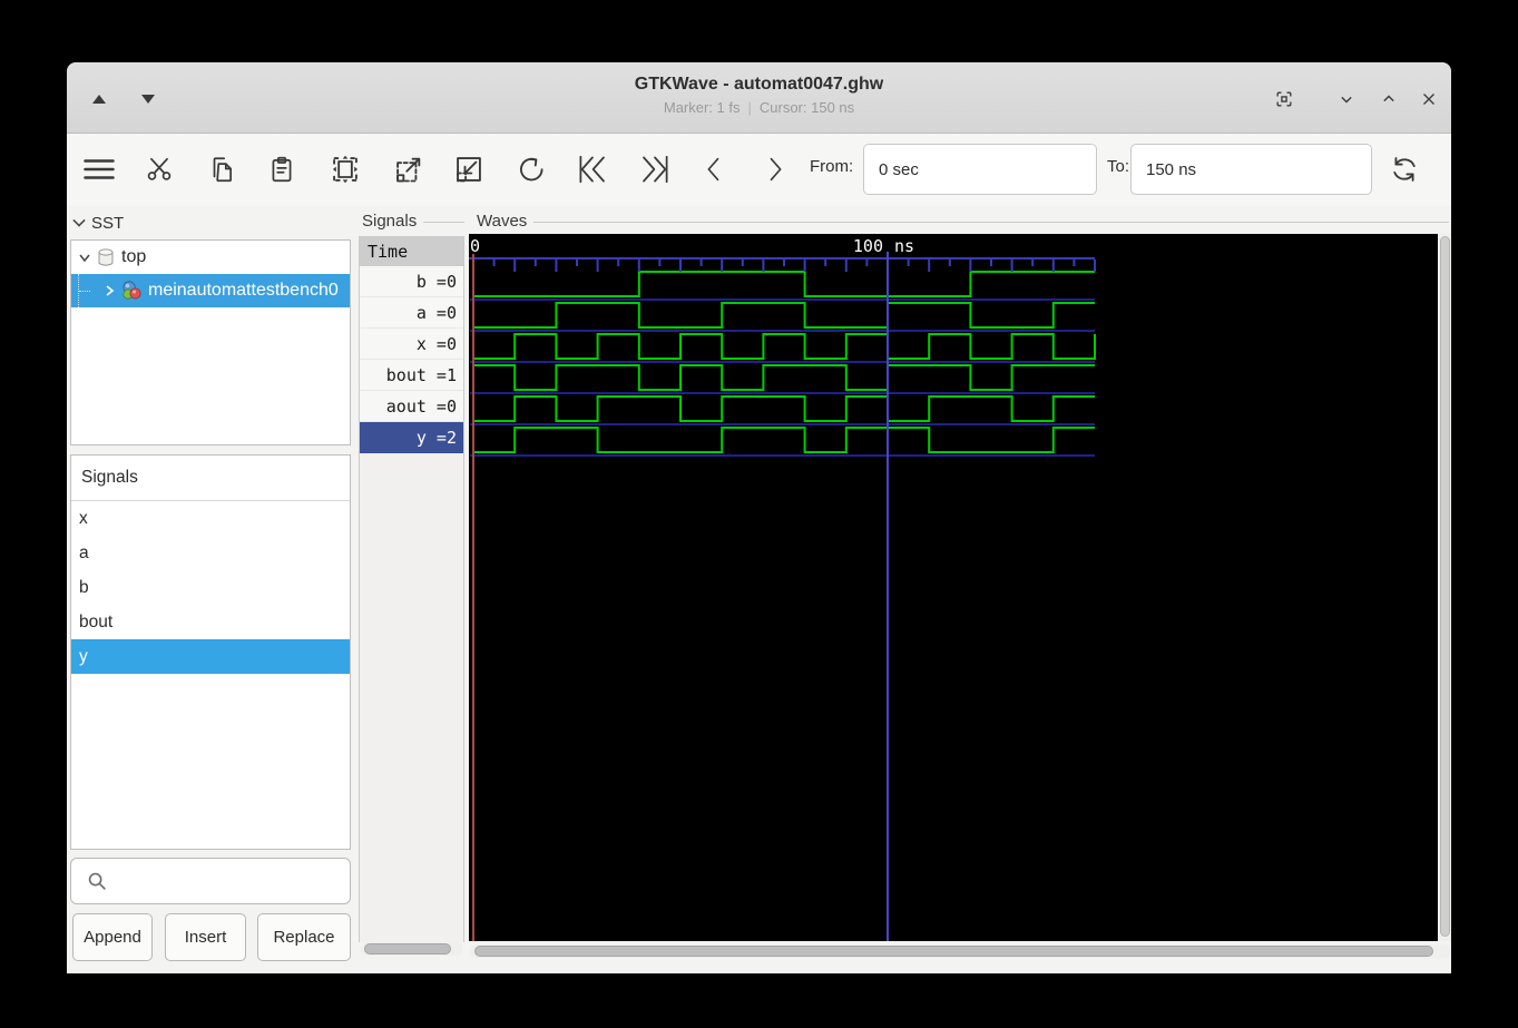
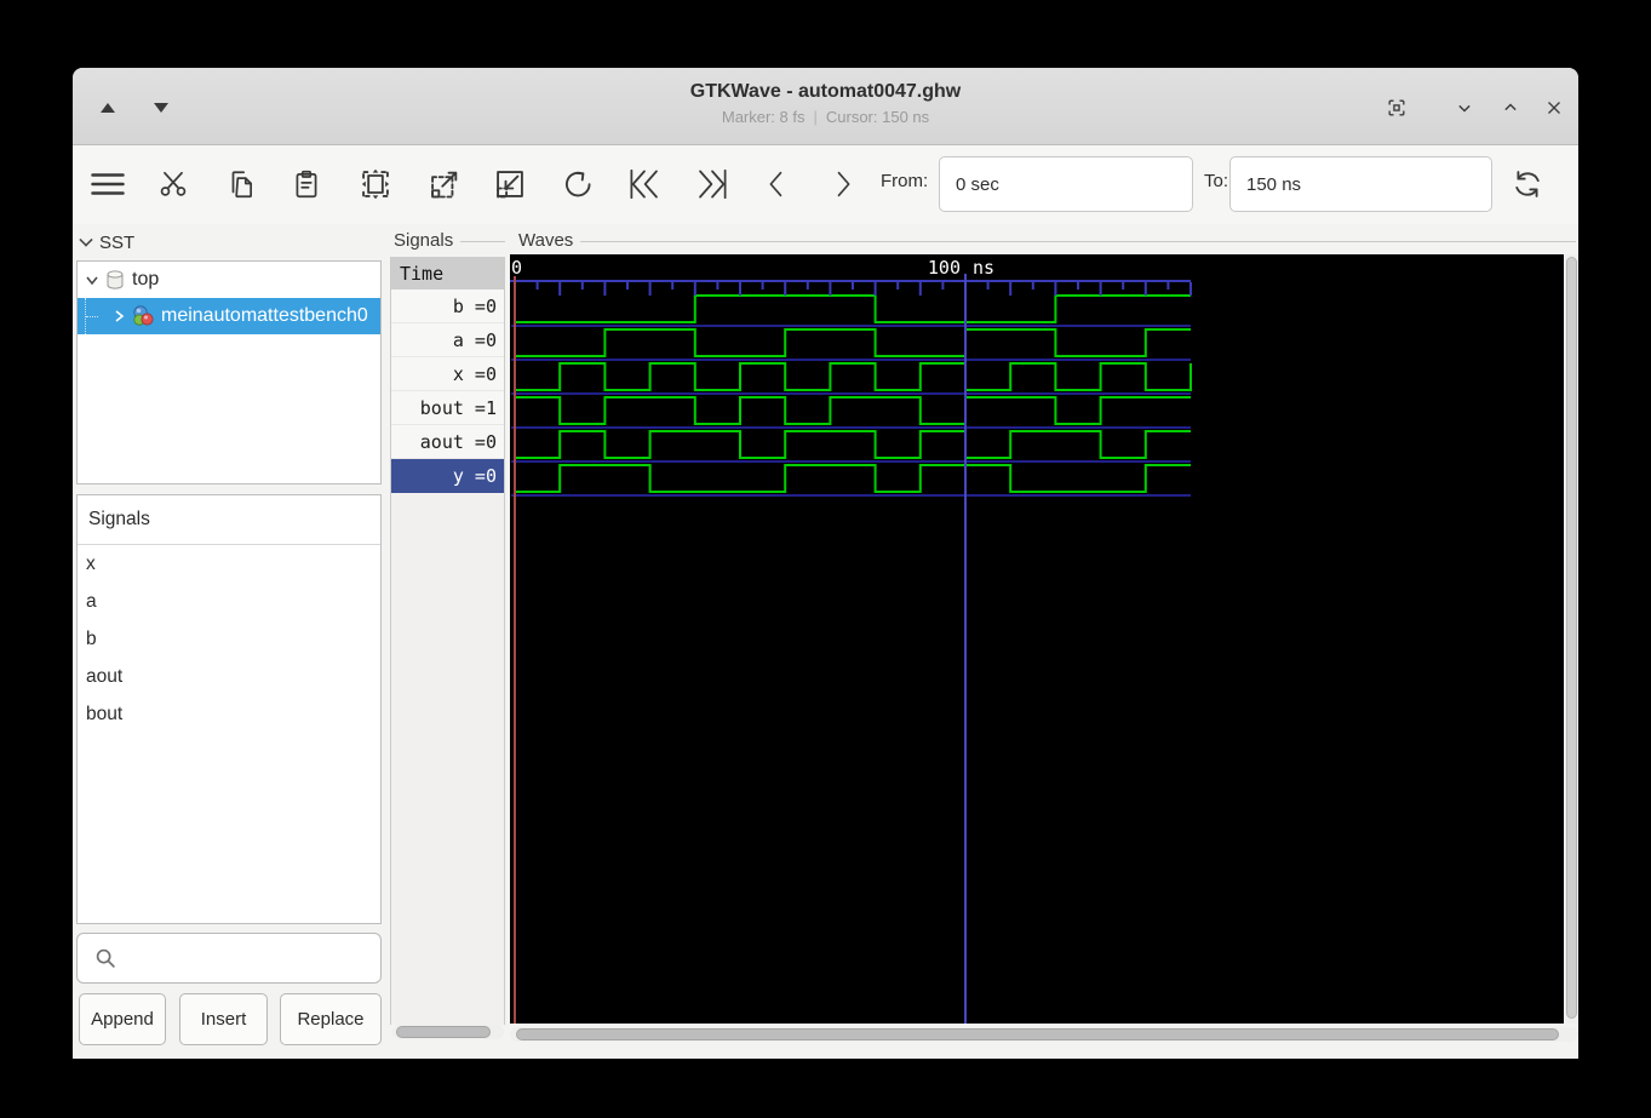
  GTKWave - automat0047.ghw
- Marker: 1 fs | Cursor: 150 ns
+ Marker: 8 fs | Cursor: 150 ns
  From:
  0 sec
  To:
  150 ns
  SST
  top
  meinautomattestbench0
  Signals
  x
  a
  b
+ aout
  bout
- y
  Append
  Insert
  Replace
  Signals
  Time
  b =0
  a =0
  x =0
  bout =1
  aout =0
- y =2
+ y =0
  Waves
  0
  100
  ns
